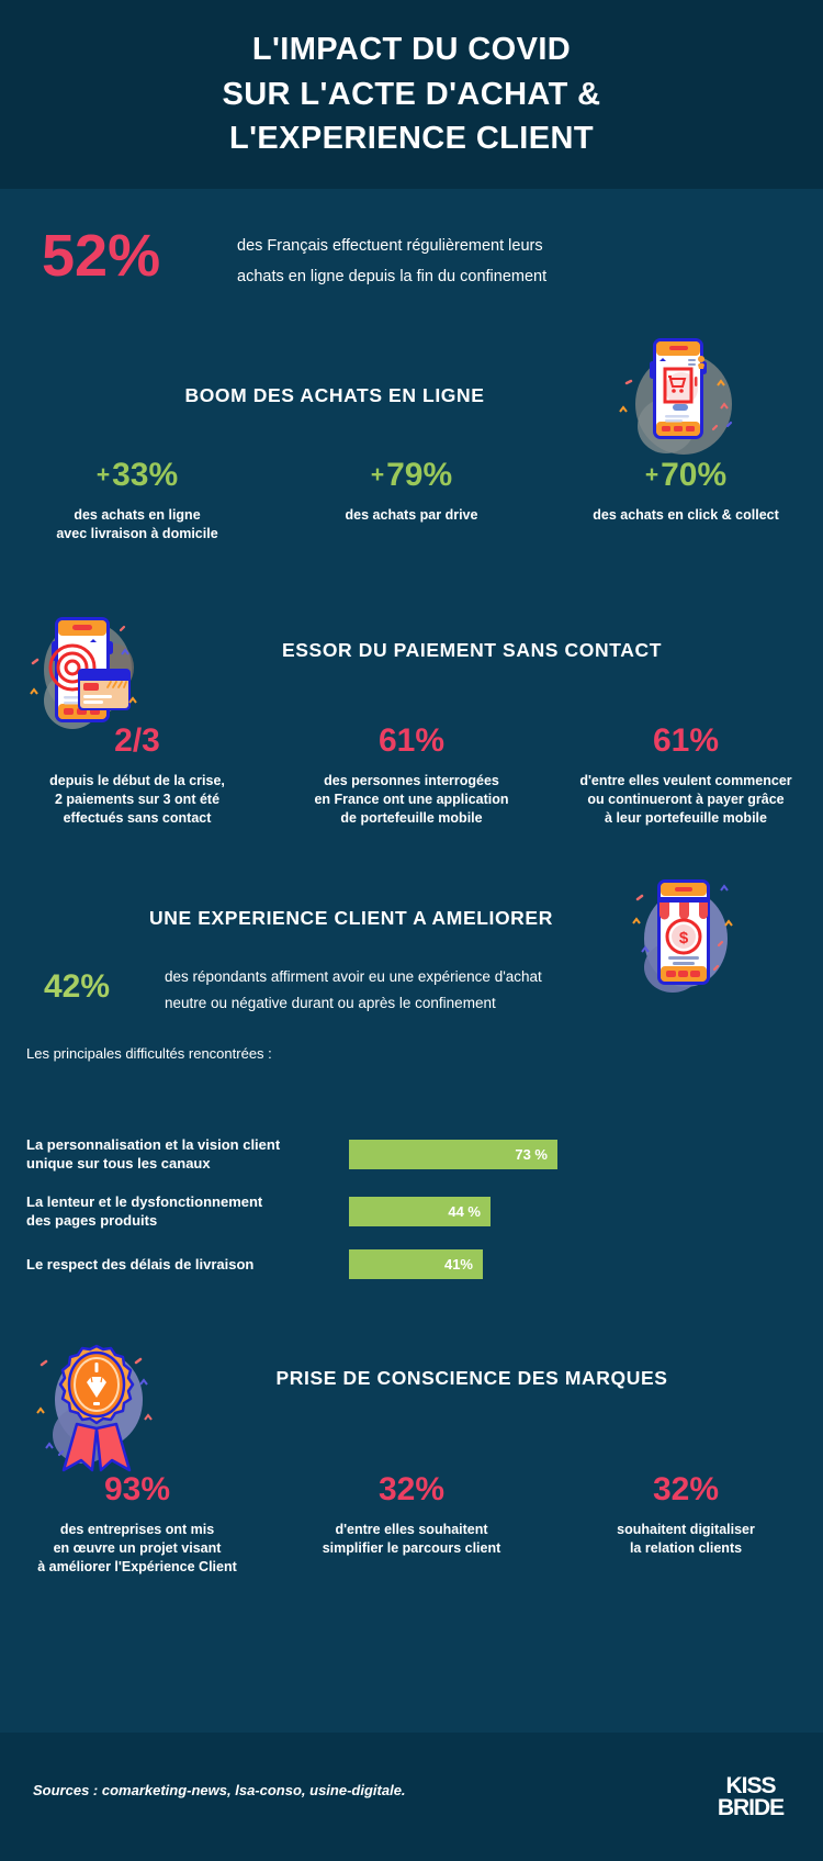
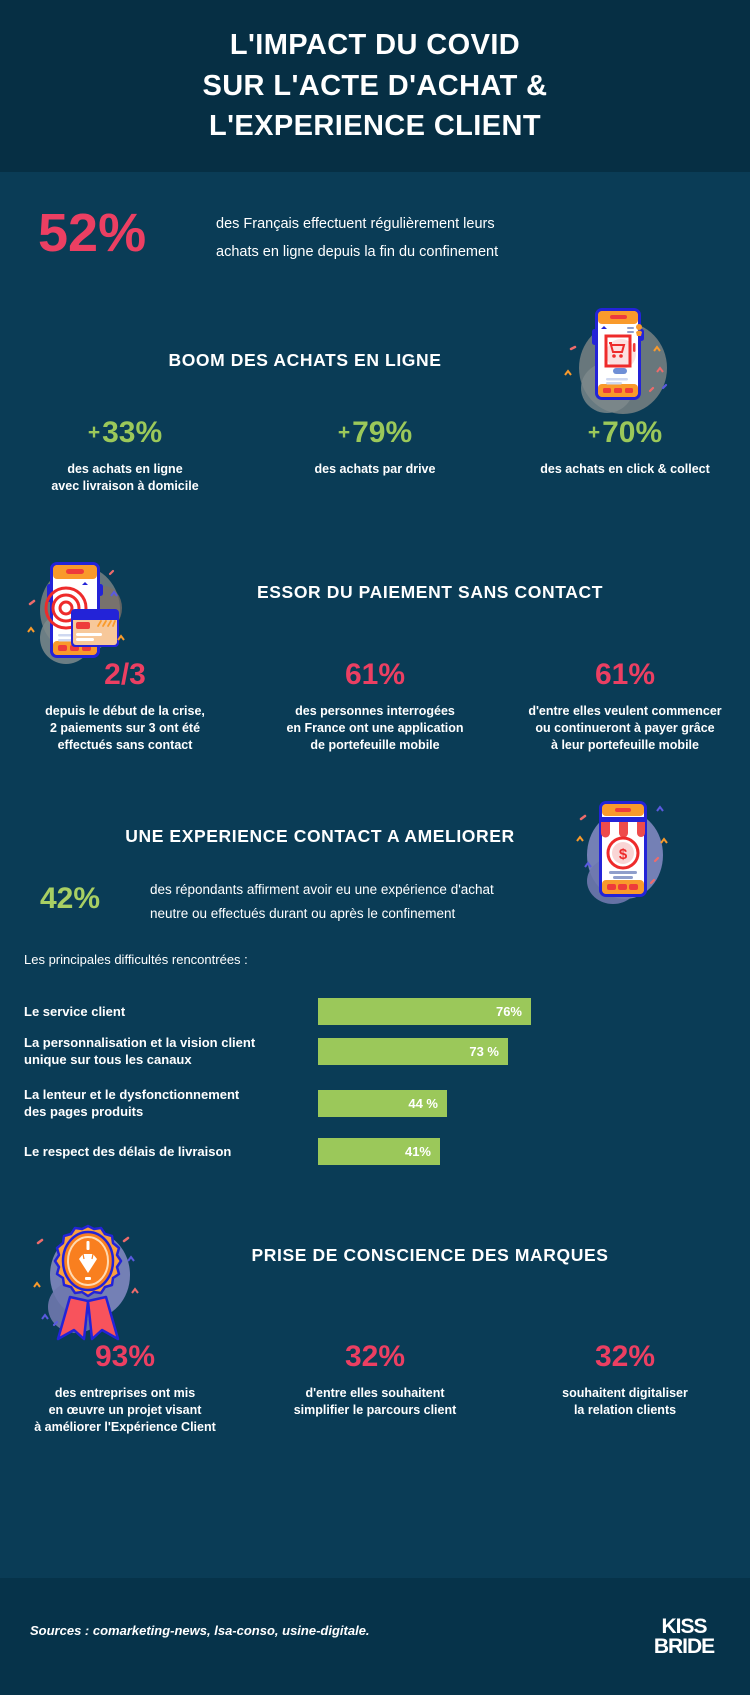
  L'IMPACT DU COVID
  SUR L'ACTE D'ACHAT &
  L'EXPERIENCE CLIENT
  52%
  des Français effectuent régulièrement leurs
  achats en ligne depuis la fin du confinement
  BOOM DES ACHATS EN LIGNE
  +33%
  des achats en ligne
  avec livraison à domicile
  +79%
  des achats par drive
  +70%
  des achats en click & collect
  ESSOR DU PAIEMENT SANS CONTACT
  2/3
  depuis le début de la crise,
  2 paiements sur 3 ont été
  effectués sans contact
  61%
  des personnes interrogées
  en France ont une application
  de portefeuille mobile
  61%
  d'entre elles veulent commencer
  ou continueront à payer grâce
  à leur portefeuille mobile
  $
- UNE EXPERIENCE CLIENT A AMELIORER
+ UNE EXPERIENCE CONTACT A AMELIORER
  42%
  des répondants affirment avoir eu une expérience d'achat
- neutre ou négative durant ou après le confinement
+ neutre ou effectués durant ou après le confinement
  Les principales difficultés rencontrées :
+ Le service client
+ 76%
  La personnalisation et la vision client
  unique sur tous les canaux
  73 %
  La lenteur et le dysfonctionnement
  des pages produits
  44 %
  Le respect des délais de livraison
  41%
  PRISE DE CONSCIENCE DES MARQUES
  93%
  des entreprises ont mis
  en œuvre un projet visant
  à améliorer l'Expérience Client
  32%
  d'entre elles souhaitent
  simplifier le parcours client
  32%
  souhaitent digitaliser
  la relation clients
  Sources : comarketing-news, lsa-conso, usine-digitale.
  KISS
  BRIDE
